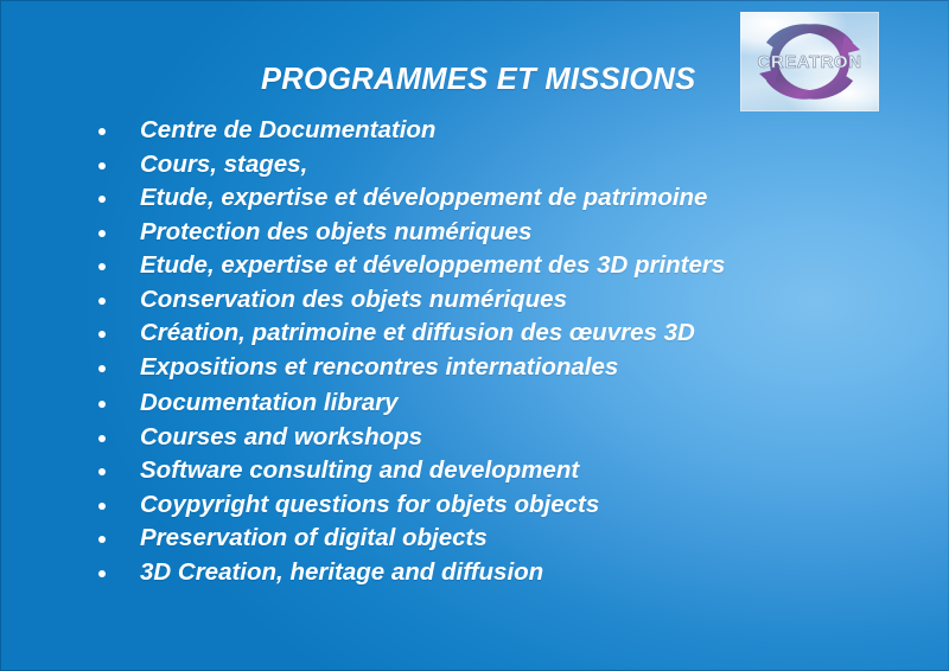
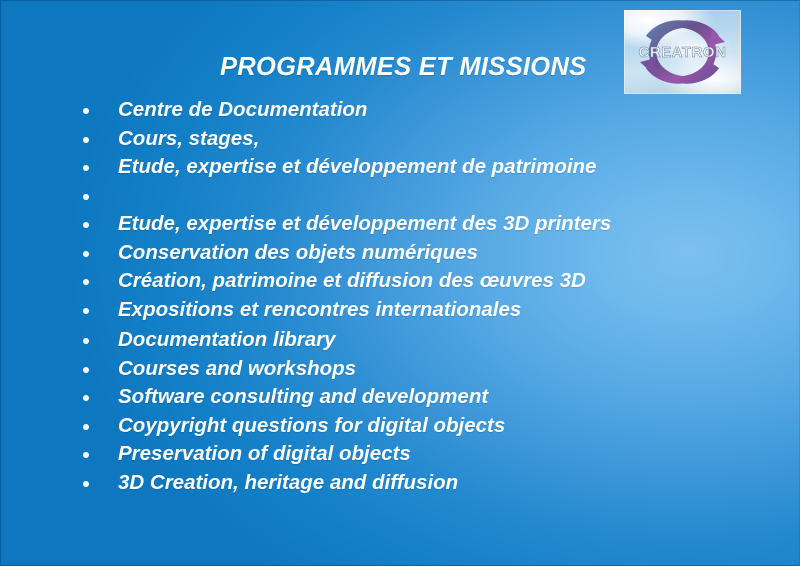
  CREATRON
  PROGRAMMES ET MISSIONS
  Centre de Documentation
  Cours, stages,
  Etude, expertise et développement de patrimoine
- Protection des objets numériques
  Etude, expertise et développement des 3D printers
  Conservation des objets numériques
  Création, patrimoine et diffusion des œuvres 3D
  Expositions et rencontres internationales
  Documentation library
  Courses and workshops
  Software consulting and development
- Coypyright questions for objets objects
+ Coypyright questions for digital objects
  Preservation of digital objects
  3D Creation, heritage and diffusion
